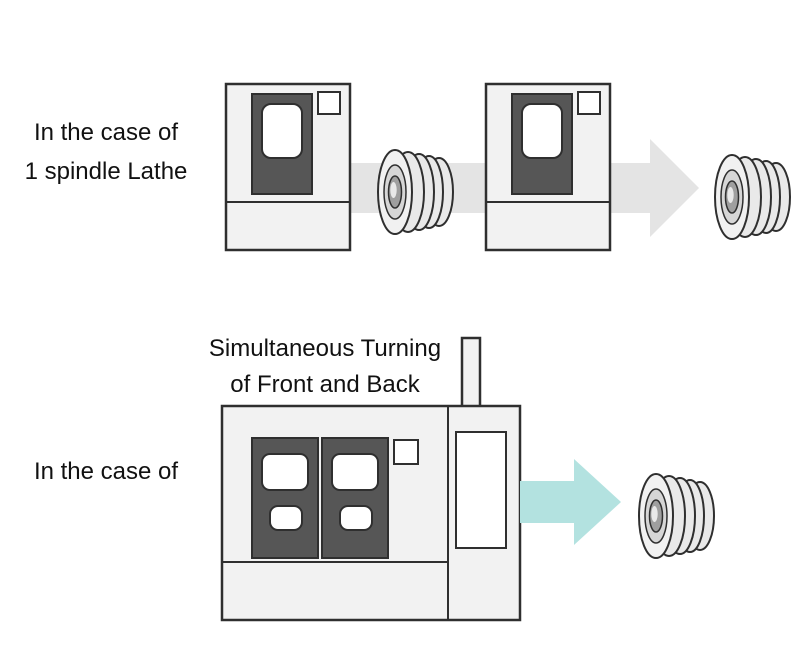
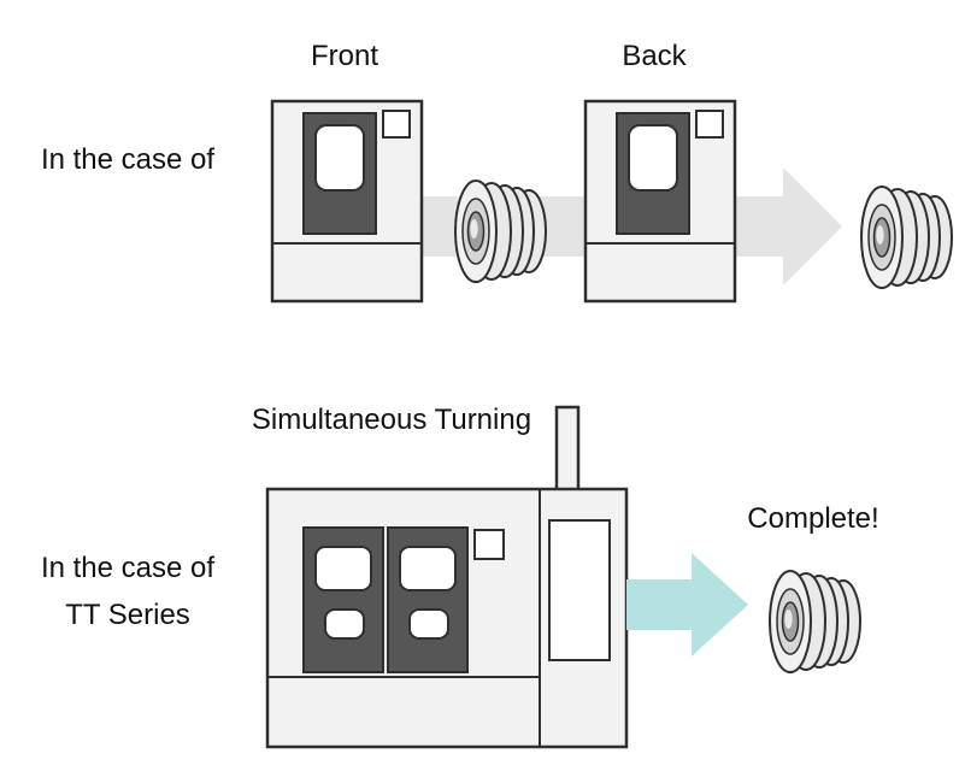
+ Front
+ Back
  In the case of
- 1 spindle Lathe
  Simultaneous Turning
- of Front and Back
  In the case of
+ TT Series
+ Complete!
